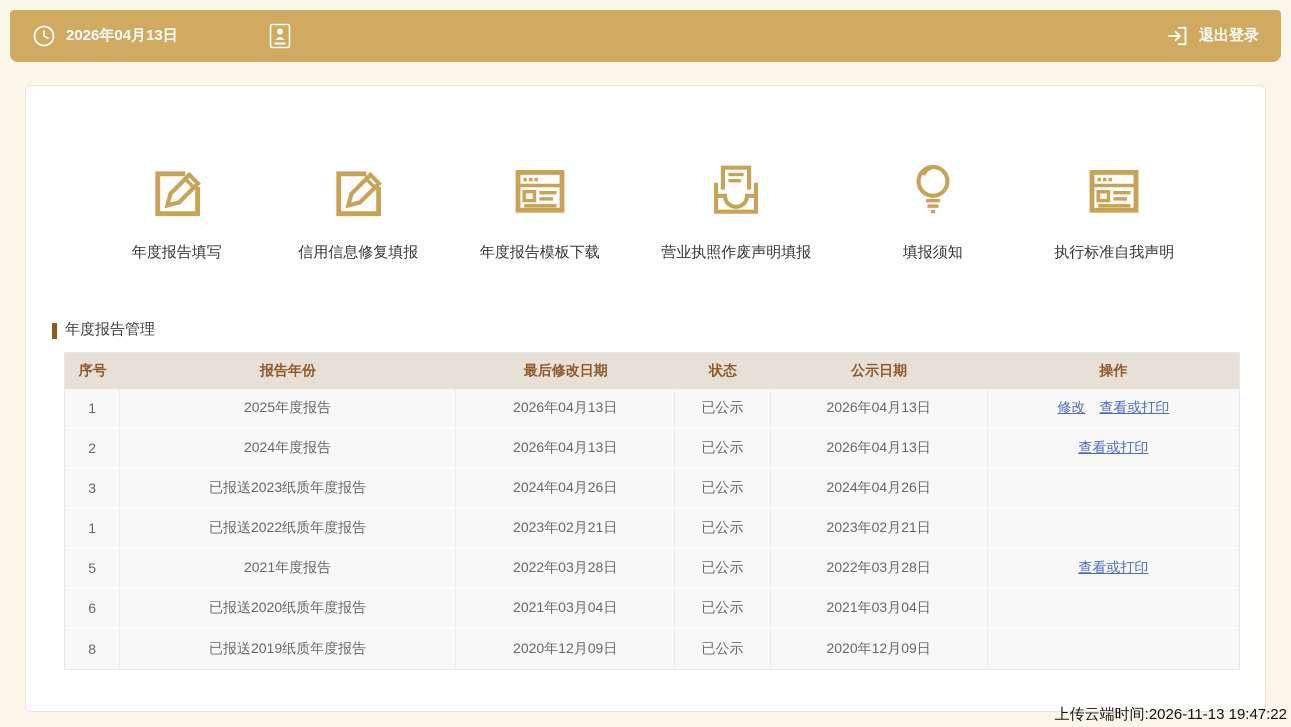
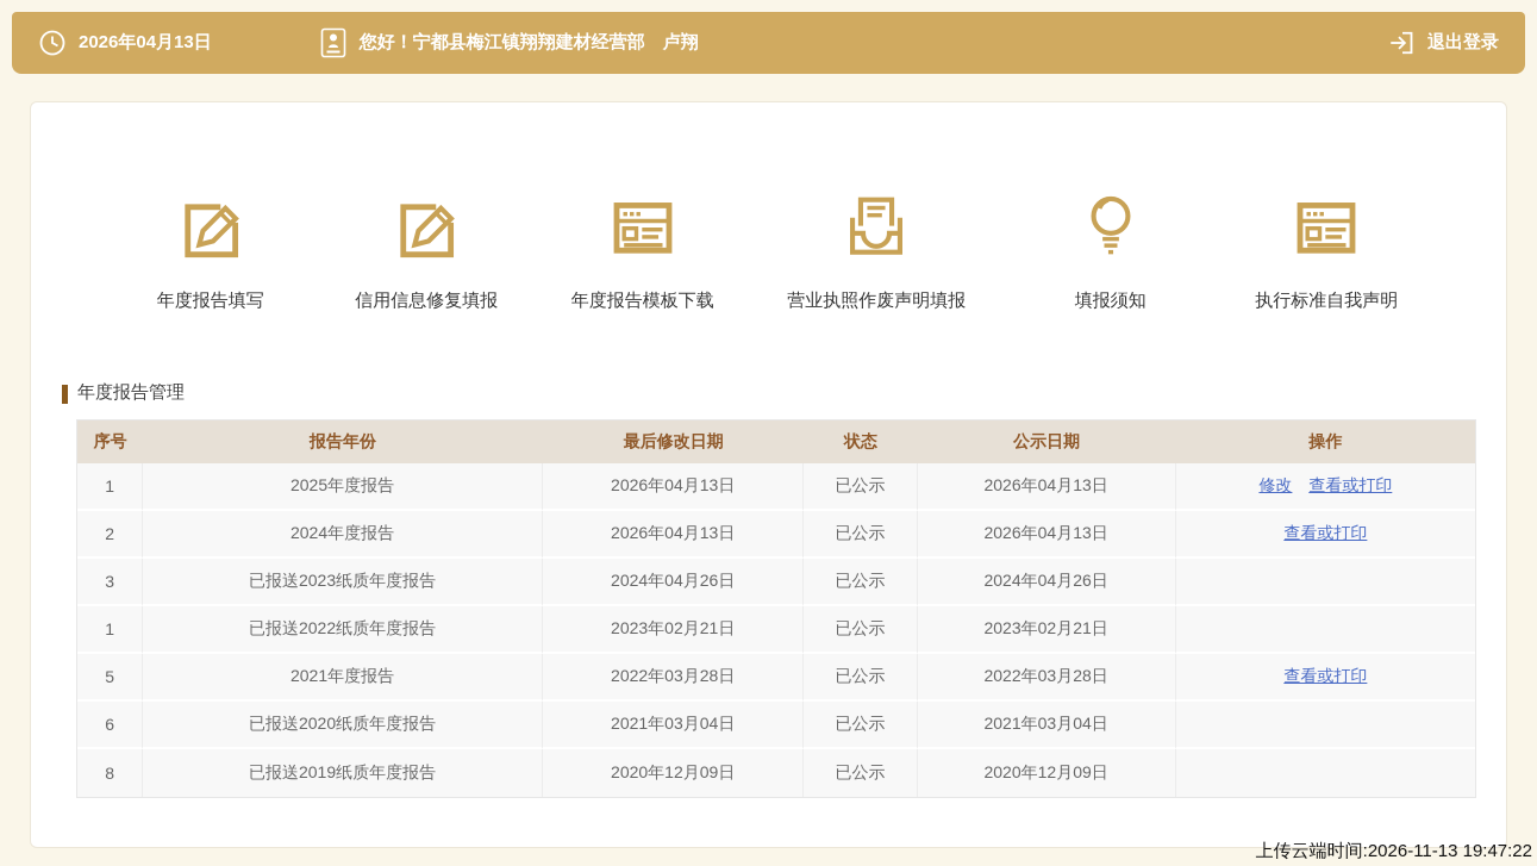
  2026年04月13日
+ 您好！宁都县梅江镇翔翔建材经营部 卢翔
  退出登录
  年度报告填写
  信用信息修复填报
  年度报告模板下载
  营业执照作废声明填报
  填报须知
  执行标准自我声明
  年度报告管理
  序号	报告年份	最后修改日期	状态	公示日期	操作
  1	2025年度报告	2026年04月13日	已公示	2026年04月13日	修改 查看或打印
  2	2024年度报告	2026年04月13日	已公示	2026年04月13日	查看或打印
  3	已报送2023纸质年度报告	2024年04月26日	已公示	2024年04月26日
  1	已报送2022纸质年度报告	2023年02月21日	已公示	2023年02月21日
  5	2021年度报告	2022年03月28日	已公示	2022年03月28日	查看或打印
  6	已报送2020纸质年度报告	2021年03月04日	已公示	2021年03月04日
  8	已报送2019纸质年度报告	2020年12月09日	已公示	2020年12月09日
  上传云端时间:2026-11-13 19:47:22
